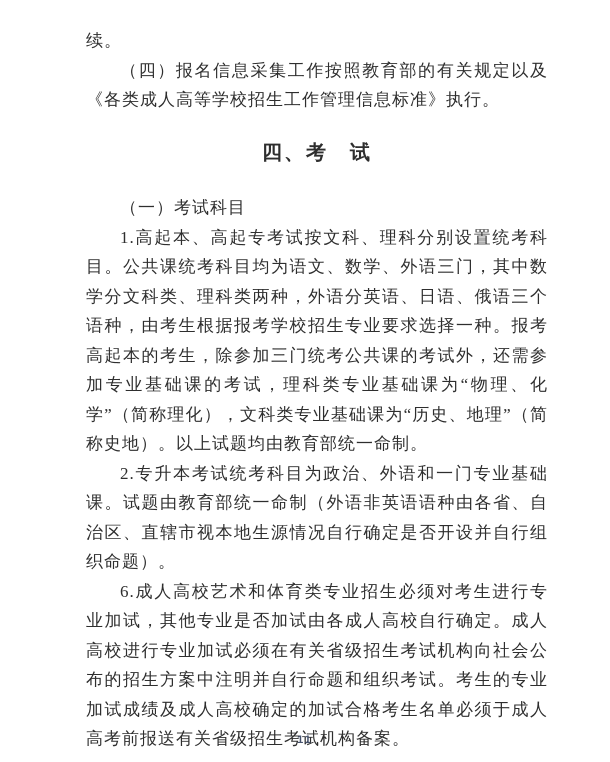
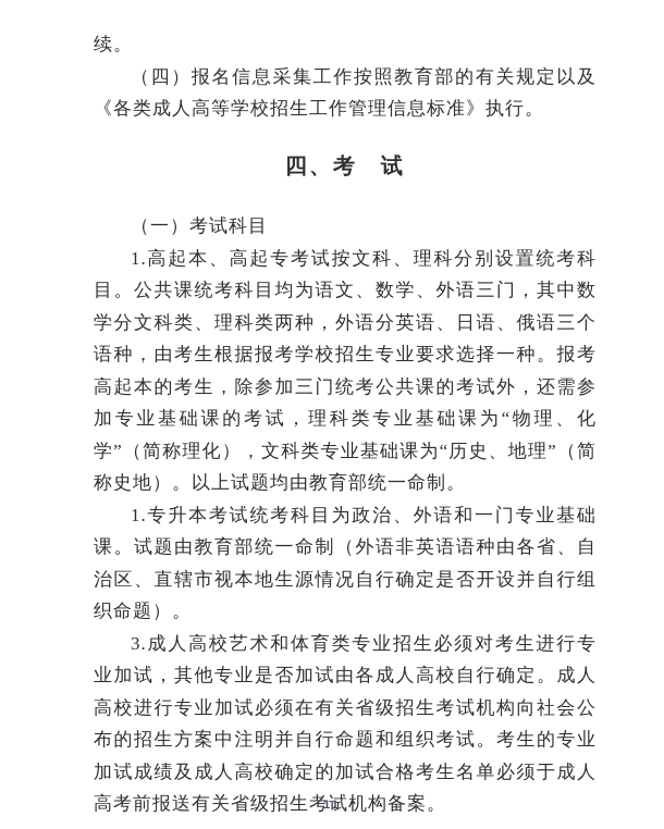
  续。
  （四）报名信息采集工作按照教育部的有关规定以及《各类成人高等学校招生工作管理信息标准》执行。
  四、考 试
  （一）考试科目
  1.高起本、高起专考试按文科、理科分别设置统考科目。公共课统考科目均为语文、数学、外语三门，其中数学分文科类、理科类两种，外语分英语、日语、俄语三个语种，由考生根据报考学校招生专业要求选择一种。报考高起本的考生，除参加三门统考公共课的考试外，还需参加专业基础课的考试，理科类专业基础课为“物理、化学”（简称理化），文科类专业基础课为“历史、地理”（简称史地）。以上试题均由教育部统一命制。
- 2.专升本考试统考科目为政治、外语和一门专业基础课。试题由教育部统一命制（外语非英语语种由各省、自治区、直辖市视本地生源情况自行确定是否开设并自行组织命题）。
+ 1.专升本考试统考科目为政治、外语和一门专业基础课。试题由教育部统一命制（外语非英语语种由各省、自治区、直辖市视本地生源情况自行确定是否开设并自行组织命题）。
- 6.成人高校艺术和体育类专业招生必须对考生进行专业加试，其他专业是否加试由各成人高校自行确定。成人高校进行专业加试必须在有关省级招生考试机构向社会公布的招生方案中注明并自行命题和组织考试。考生的专业加试成绩及成人高校确定的加试合格考生名单必须于成人高考前报送有关省级招生考试机构备案。
+ 3.成人高校艺术和体育类专业招生必须对考生进行专业加试，其他专业是否加试由各成人高校自行确定。成人高校进行专业加试必须在有关省级招生考试机构向社会公布的招生方案中注明并自行命题和组织考试。考生的专业加试成绩及成人高校确定的加试合格考生名单必须于成人高考前报送有关省级招生考试机构备案。
  11
